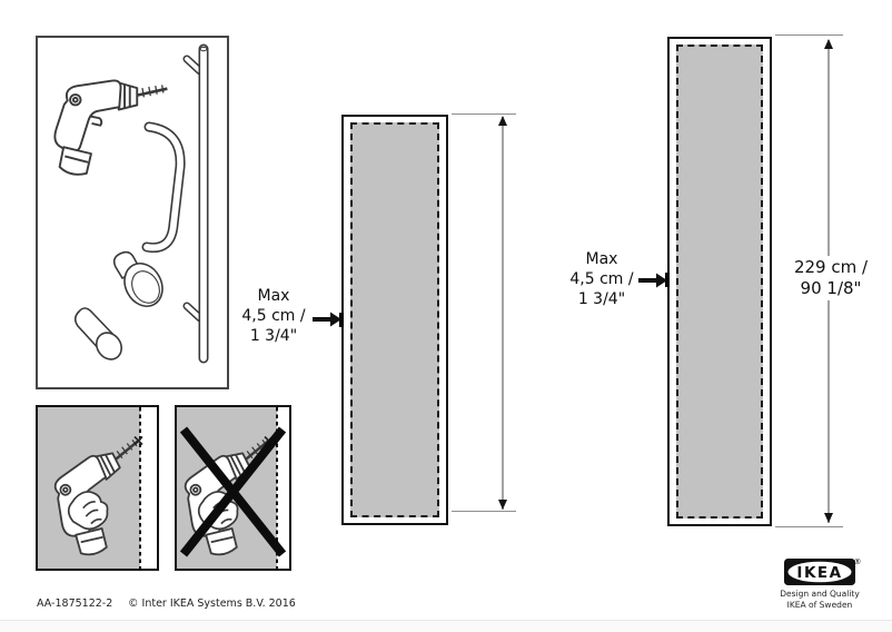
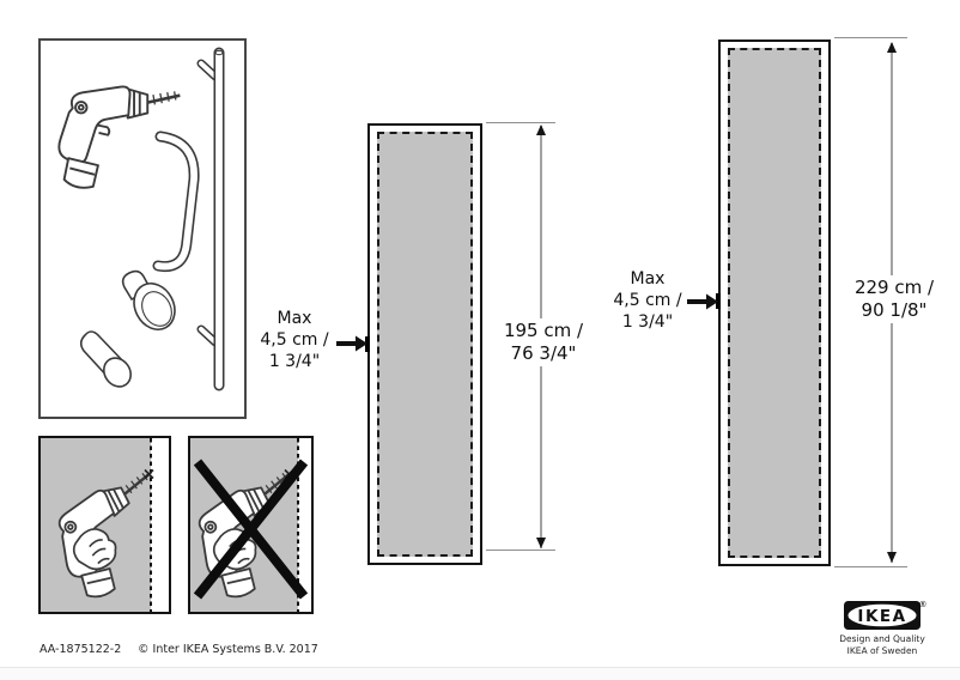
  Max
  4,5 cm /
  1 3/4"
+ 195 cm /
+ 76 3/4"
  Max
  4,5 cm /
  1 3/4"
  229 cm /
  90 1/8"
  IKEA
  ®
  Design and Quality
  IKEA of Sweden
  AA-1875122-2
- © Inter IKEA Systems B.V. 2016
+ © Inter IKEA Systems B.V. 2017
